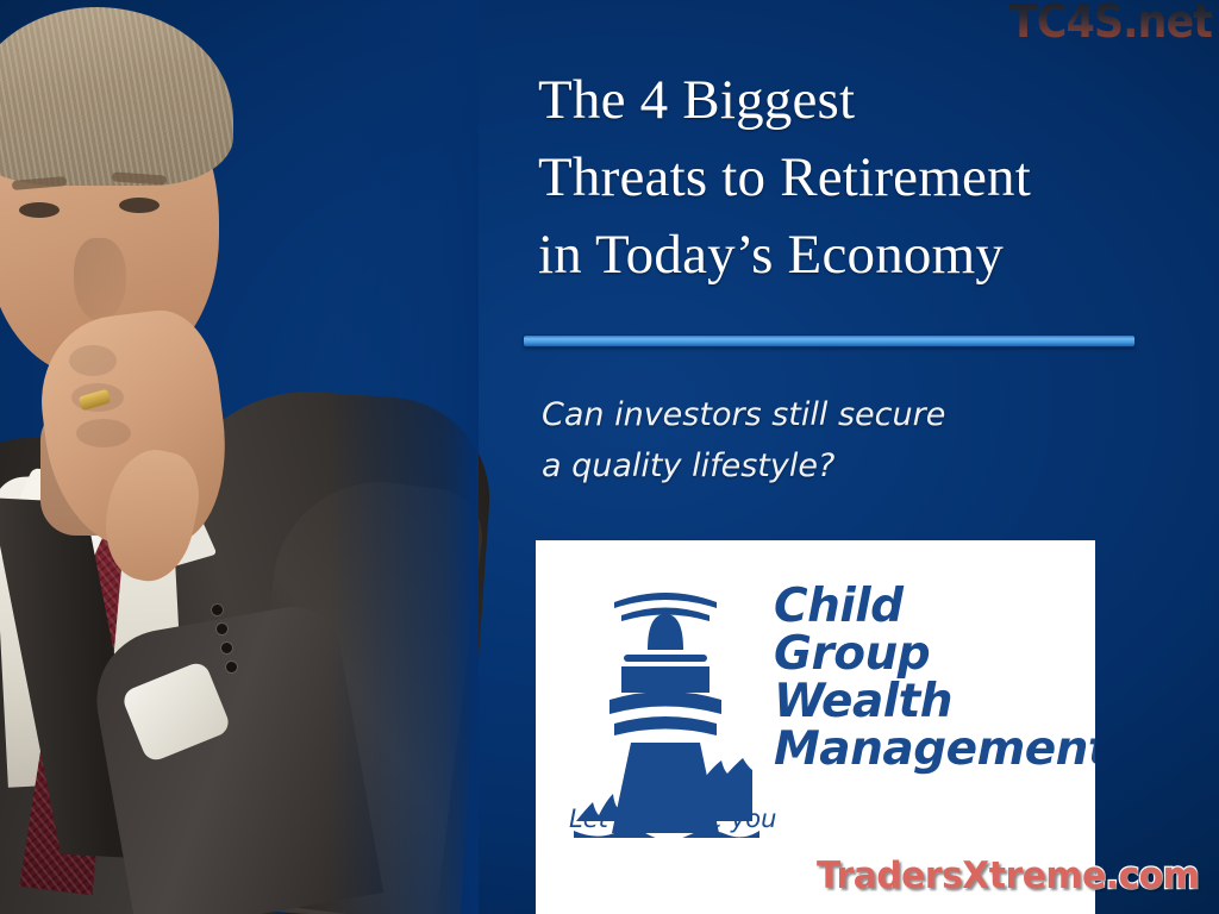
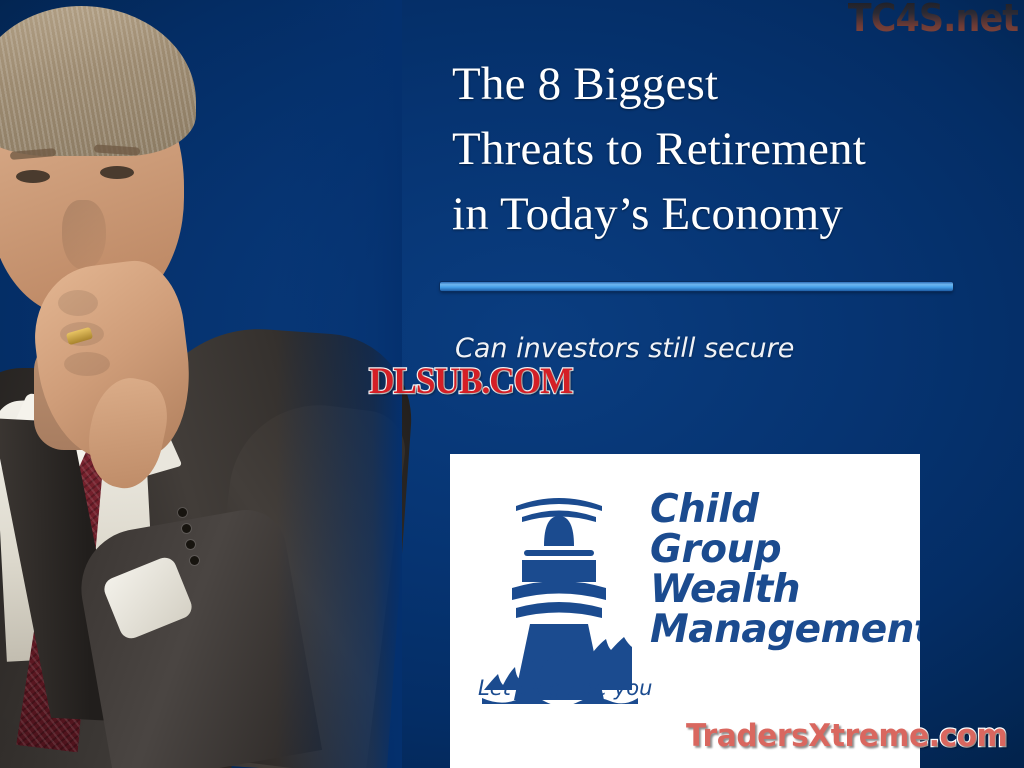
- The 4 Biggest
+ The 8 Biggest
  Threats to Retirement
  in Today’s Economy
  Can investors still secure
- a quality lifestyle?
  Child
  Group
  Wealth
  Managemen
  Let us guide you
  TC4S.net
+ DLSUB.COM
  TradersXtreme.com
